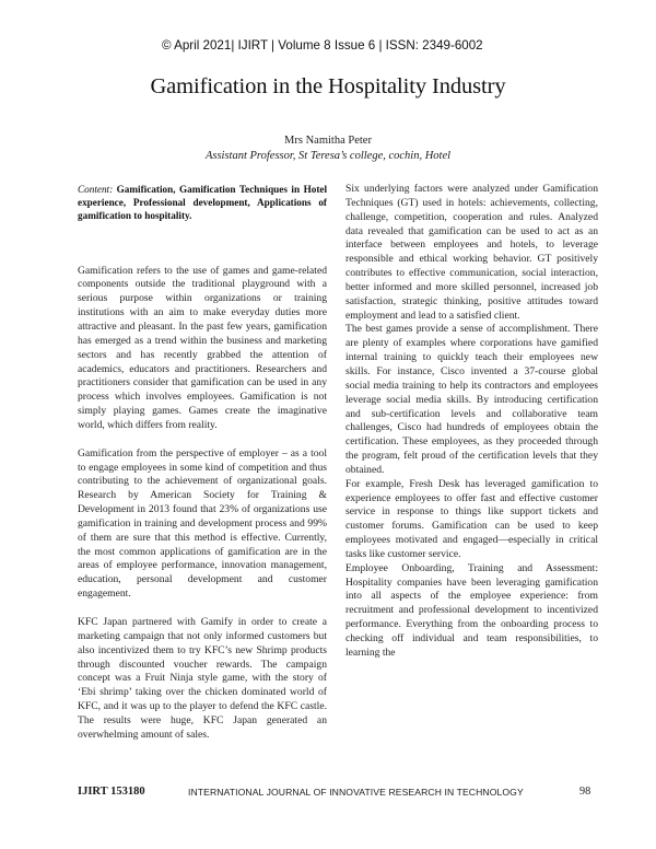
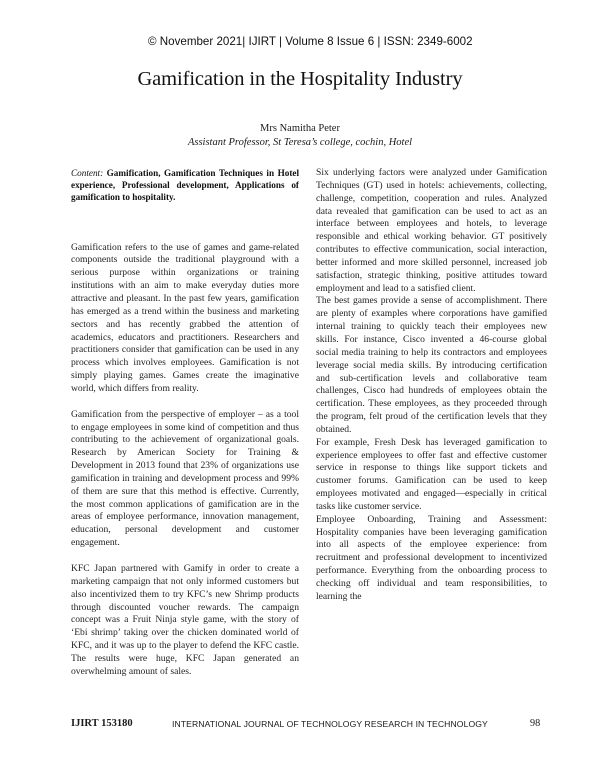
- © April 2021| IJIRT | Volume 8 Issue 6 | ISSN: 2349-6002
+ © November 2021| IJIRT | Volume 8 Issue 6 | ISSN: 2349-6002
  Gamification in the Hospitality Industry
  Mrs Namitha Peter
  Assistant Professor, St Teresa’s college, cochin, Hotel
  Content: Gamification, Gamification Techniques in Hotel experience, Professional development, Applications of gamification to hospitality.
  Gamification refers to the use of games and game-related components outside the traditional playground with a serious purpose within organizations or training institutions with an aim to make everyday duties more attractive and pleasant. In the past few years, gamification has emerged as a trend within the business and marketing sectors and has recently grabbed the attention of academics, educators and practitioners. Researchers and practitioners consider that gamification can be used in any process which involves employees. Gamification is not simply playing games. Games create the imaginative world, which differs from reality.
  Gamification from the perspective of employer – as a tool to engage employees in some kind of competition and thus contributing to the achievement of organizational goals. Research by American Society for Training & Development in 2013 found that 23% of organizations use gamification in training and development process and 99% of them are sure that this method is effective. Currently, the most common applications of gamification are in the areas of employee performance, innovation management, education, personal development and customer engagement.
  KFC Japan partnered with Gamify in order to create a marketing campaign that not only informed customers but also incentivized them to try KFC’s new Shrimp products through discounted voucher rewards. The campaign concept was a Fruit Ninja style game, with the story of ‘Ebi shrimp’ taking over the chicken dominated world of KFC, and it was up to the player to defend the KFC castle. The results were huge, KFC Japan generated an overwhelming amount of sales.
  Six underlying factors were analyzed under Gamification Techniques (GT) used in hotels: achievements, collecting, challenge, competition, cooperation and rules. Analyzed data revealed that gamification can be used to act as an interface between employees and hotels, to leverage responsible and ethical working behavior. GT positively contributes to effective communication, social interaction, better informed and more skilled personnel, increased job satisfaction, strategic thinking, positive attitudes toward employment and lead to a satisfied client.
- The best games provide a sense of accomplishment. There are plenty of examples where corporations have gamified internal training to quickly teach their employees new skills. For instance, Cisco invented a 37-course global social media training to help its contractors and employees leverage social media skills. By introducing certification and sub-certification levels and collaborative team challenges, Cisco had hundreds of employees obtain the certification. These employees, as they proceeded through the program, felt proud of the certification levels that they obtained.
+ The best games provide a sense of accomplishment. There are plenty of examples where corporations have gamified internal training to quickly teach their employees new skills. For instance, Cisco invented a 46-course global social media training to help its contractors and employees leverage social media skills. By introducing certification and sub-certification levels and collaborative team challenges, Cisco had hundreds of employees obtain the certification. These employees, as they proceeded through the program, felt proud of the certification levels that they obtained.
  For example, Fresh Desk has leveraged gamification to experience employees to offer fast and effective customer service in response to things like support tickets and customer forums. Gamification can be used to keep employees motivated and engaged—especially in critical tasks like customer service.
  Employee Onboarding, Training and Assessment: Hospitality companies have been leveraging gamification into all aspects of the employee experience: from recruitment and professional development to incentivized performance. Everything from the onboarding process to checking off individual and team responsibilities, to learning the
  IJIRT 153180
- INTERNATIONAL JOURNAL OF INNOVATIVE RESEARCH IN TECHNOLOGY
+ INTERNATIONAL JOURNAL OF TECHNOLOGY RESEARCH IN TECHNOLOGY
  98
